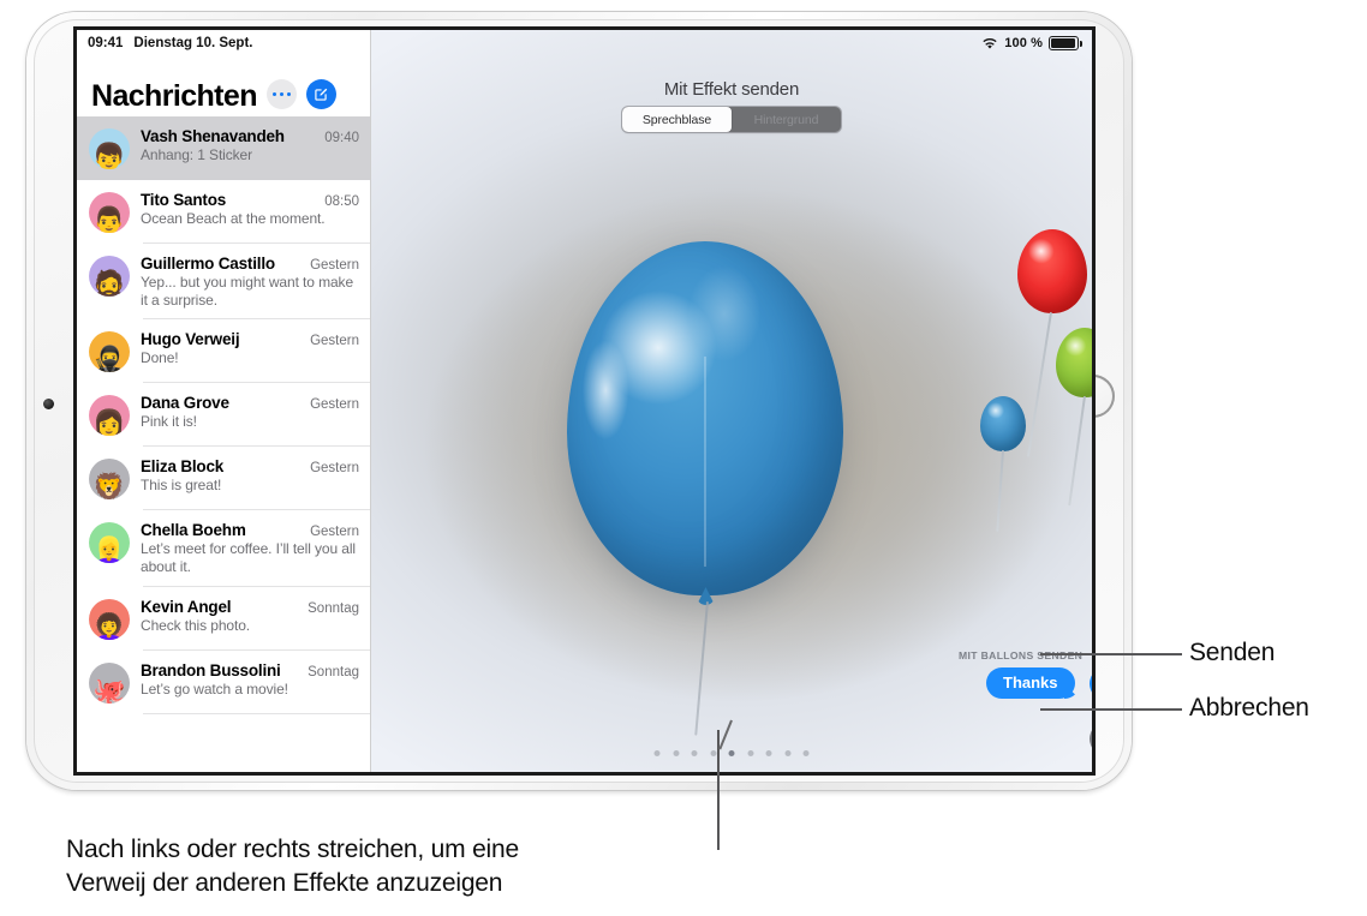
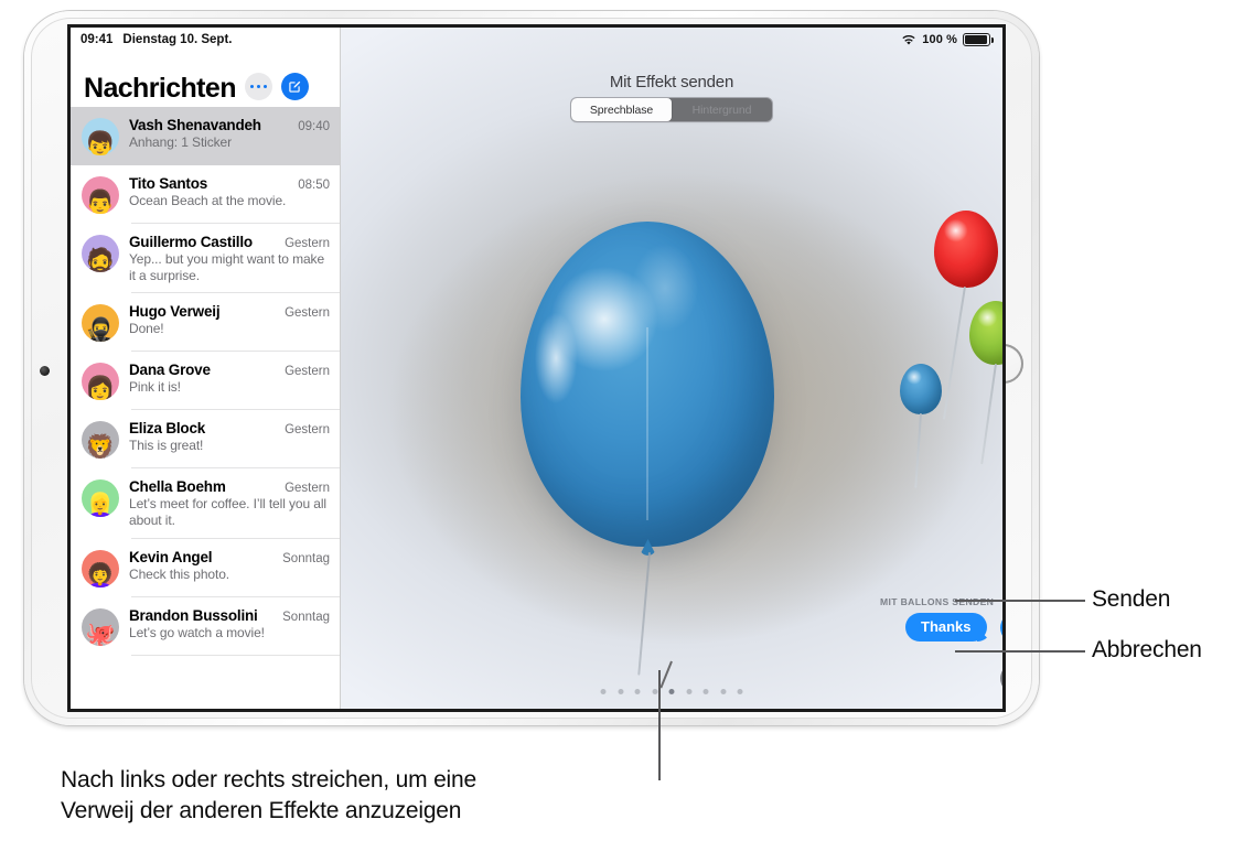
  09:41
  Dienstag 10. Sept.
  100 %
  Nachrichten
  👦
  Vash Shenavandeh
  09:40
  Anhang: 1 Sticker
  👨
  Tito Santos
  08:50
- Ocean Beach at the moment.
+ Ocean Beach at the movie.
  🧔
  Guillermo Castillo
  Gestern
  Yep... but you might want to make it a surprise.
  🥷
  Hugo Verweij
  Gestern
  Done!
  👩
  Dana Grove
  Gestern
  Pink it is!
  🦁
  Eliza Block
  Gestern
  This is great!
  👱‍♀️
  Chella Boehm
  Gestern
  Let’s meet for coffee. I’ll tell you all about it.
  👩‍🦱
  Kevin Angel
  Sonntag
  Check this photo.
  🐙
  Brandon Bussolini
  Sonntag
  Let’s go watch a movie!
  Mit Effekt senden
  Sprechblase
  Hintergrund
  MIT BALLONS SENDEN
  Thanks
  Senden
  Abbrechen
  Nach links oder rechts streichen, um eine
  Verweij der anderen Effekte anzuzeigen
